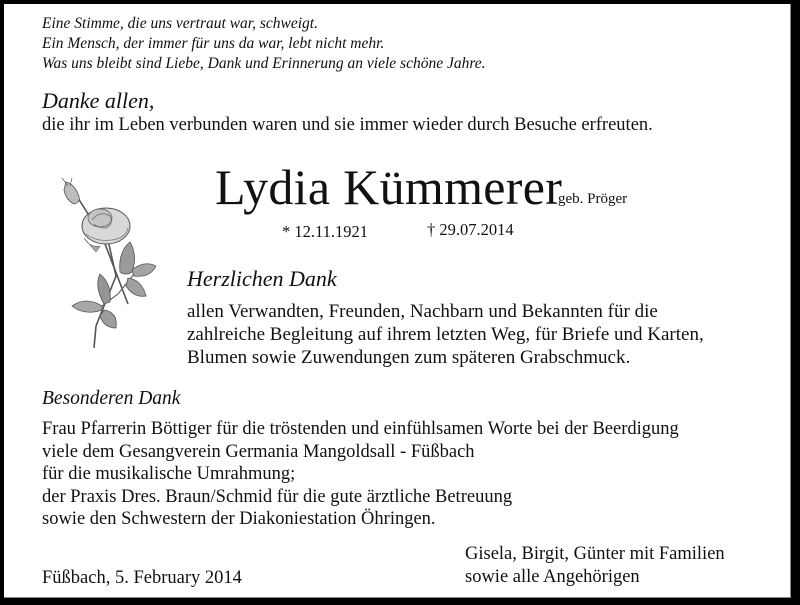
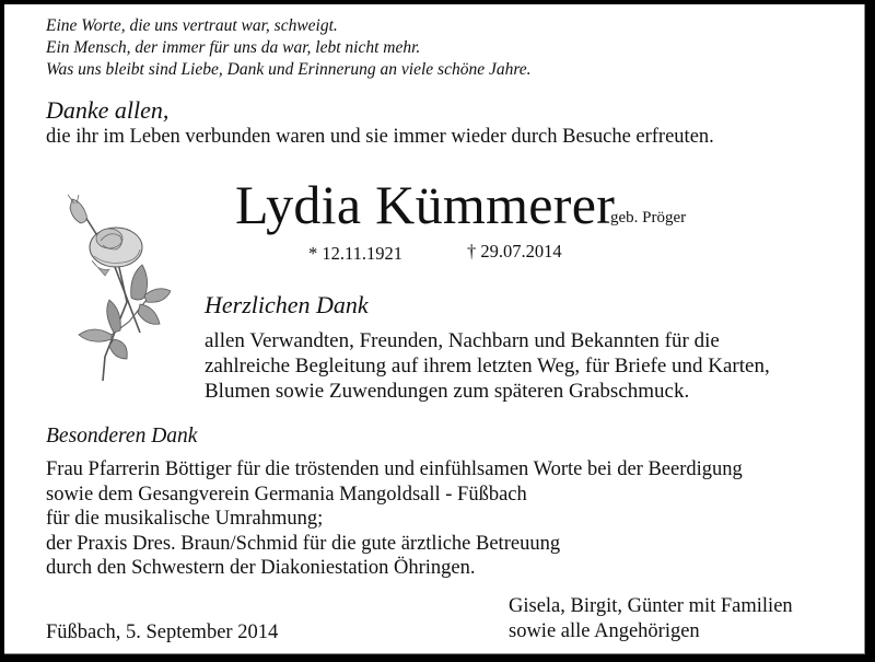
- Eine Stimme, die uns vertraut war, schweigt.
+ Eine Worte, die uns vertraut war, schweigt.
  Ein Mensch, der immer für uns da war, lebt nicht mehr.
  Was uns bleibt sind Liebe, Dank und Erinnerung an viele schöne Jahre.
  Danke allen,
  die ihr im Leben verbunden waren und sie immer wieder durch Besuche erfreuten.
  Lydia Kümmerer
  geb. Pröger
  * 12.11.1921
  † 29.07.2014
  Herzlichen Dank
  allen Verwandten, Freunden, Nachbarn und Bekannten für die
  zahlreiche Begleitung auf ihrem letzten Weg, für Briefe und Karten,
  Blumen sowie Zuwendungen zum späteren Grabschmuck.
  Besonderen Dank
  Frau Pfarrerin Böttiger für die tröstenden und einfühlsamen Worte bei der Beerdigung
- viele dem Gesangverein Germania Mangoldsall - Füßbach
+ sowie dem Gesangverein Germania Mangoldsall - Füßbach
  für die musikalische Umrahmung;
  der Praxis Dres. Braun/Schmid für die gute ärztliche Betreuung
- sowie den Schwestern der Diakoniestation Öhringen.
+ durch den Schwestern der Diakoniestation Öhringen.
- Füßbach, 5. February 2014
+ Füßbach, 5. September 2014
  Gisela, Birgit, Günter mit Familien
  sowie alle Angehörigen
